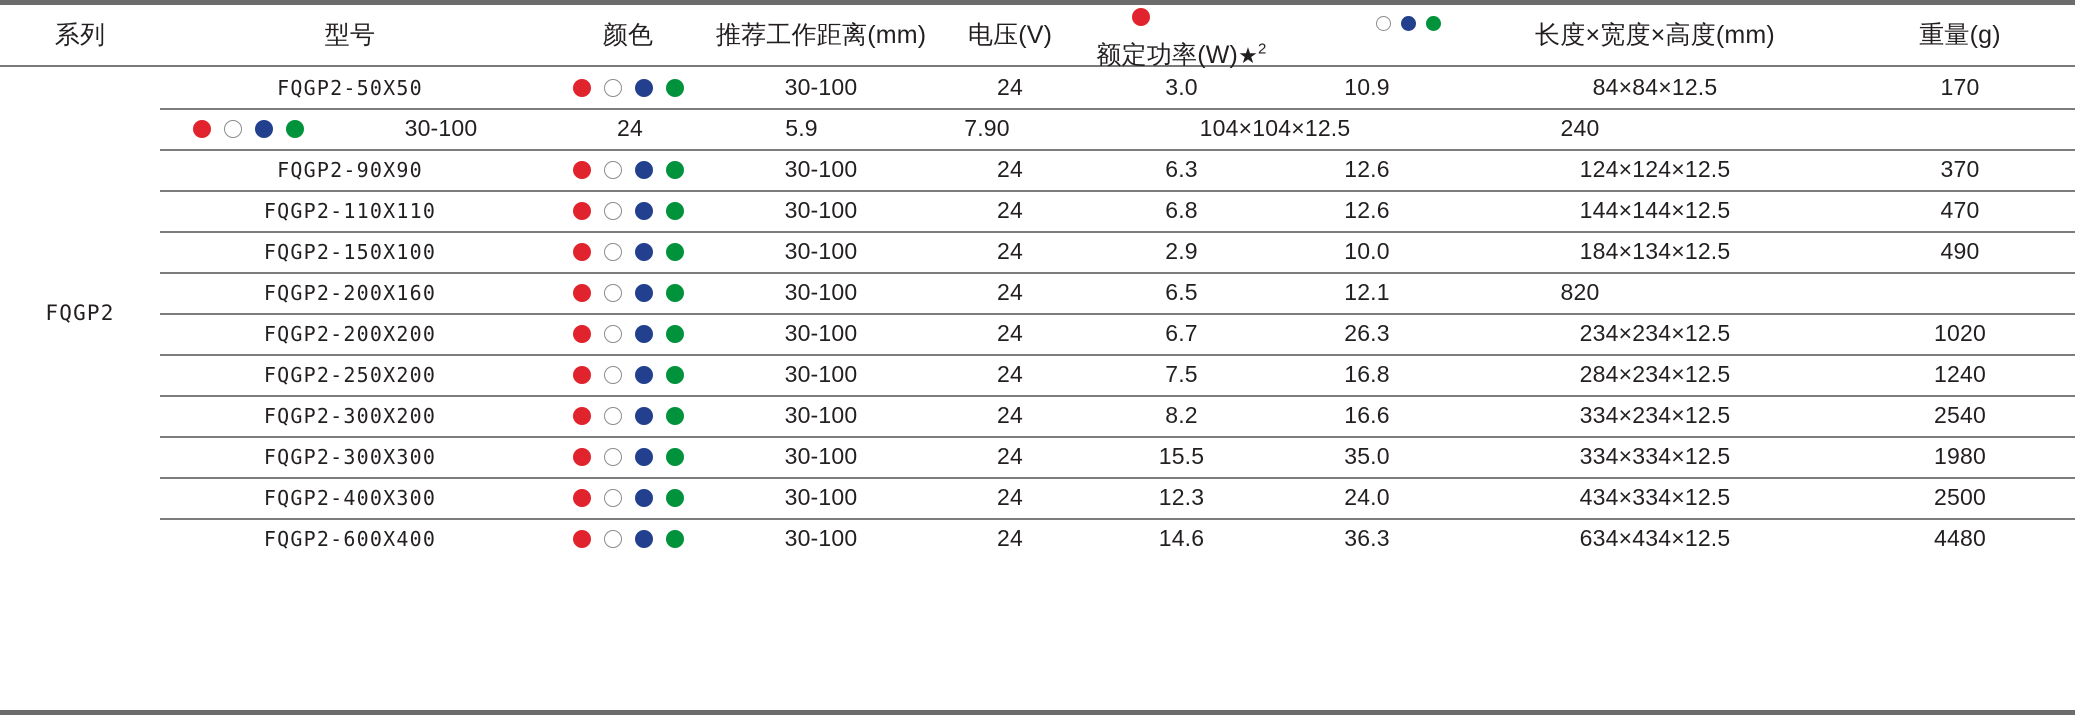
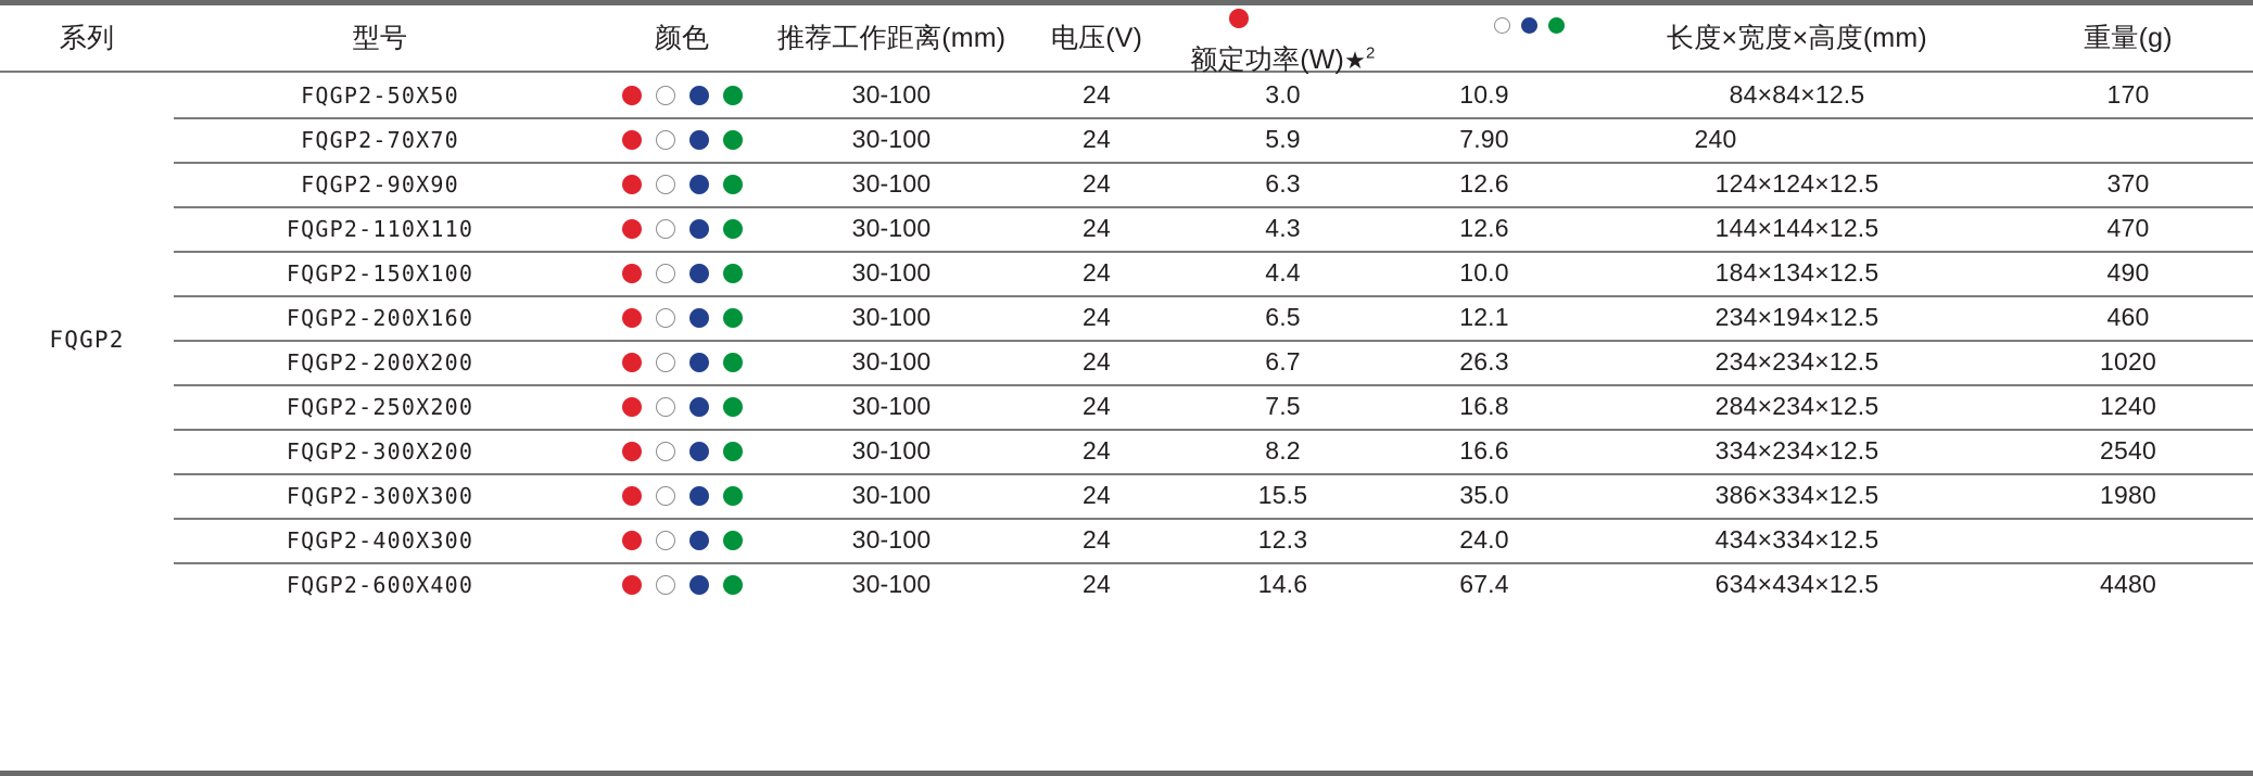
  系列
  型号
  颜色
  推荐工作距离(mm)
  电压(V)
  额定功率(W)★2
  长度×宽度×高度(mm)
  重量(g)
  FQGP2
  FQGP2-50X50
  30-100
  24
  3.0
  10.9
  84×84×12.5
  170
+ FQGP2-70X70
  30-100
  24
  5.9
  7.90
- 104×104×12.5
  240
  FQGP2-90X90
  30-100
  24
  6.3
  12.6
  124×124×12.5
  370
  FQGP2-110X110
  30-100
  24
- 6.8
+ 4.3
  12.6
  144×144×12.5
  470
  FQGP2-150X100
  30-100
  24
- 2.9
+ 4.4
  10.0
  184×134×12.5
  490
  FQGP2-200X160
  30-100
  24
  6.5
  12.1
+ 234×194×12.5
- 820
+ 460
  FQGP2-200X200
  30-100
  24
  6.7
  26.3
  234×234×12.5
  1020
  FQGP2-250X200
  30-100
  24
  7.5
  16.8
  284×234×12.5
  1240
  FQGP2-300X200
  30-100
  24
  8.2
  16.6
  334×234×12.5
  2540
  FQGP2-300X300
  30-100
  24
  15.5
  35.0
- 334×334×12.5
+ 386×334×12.5
  1980
  FQGP2-400X300
  30-100
  24
  12.3
  24.0
  434×334×12.5
- 2500
  FQGP2-600X400
  30-100
  24
  14.6
- 36.3
+ 67.4
  634×434×12.5
  4480
